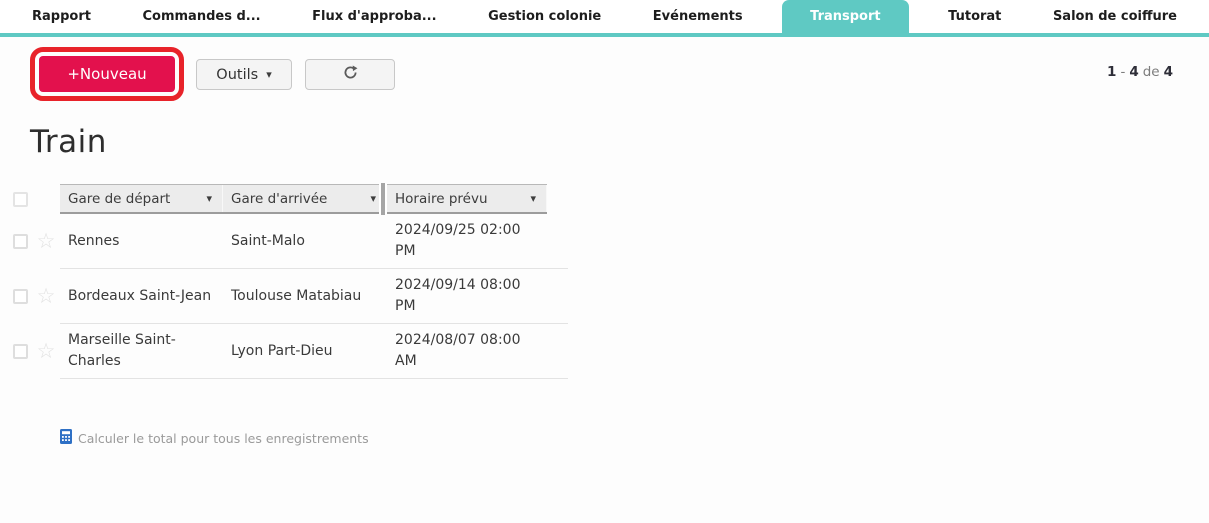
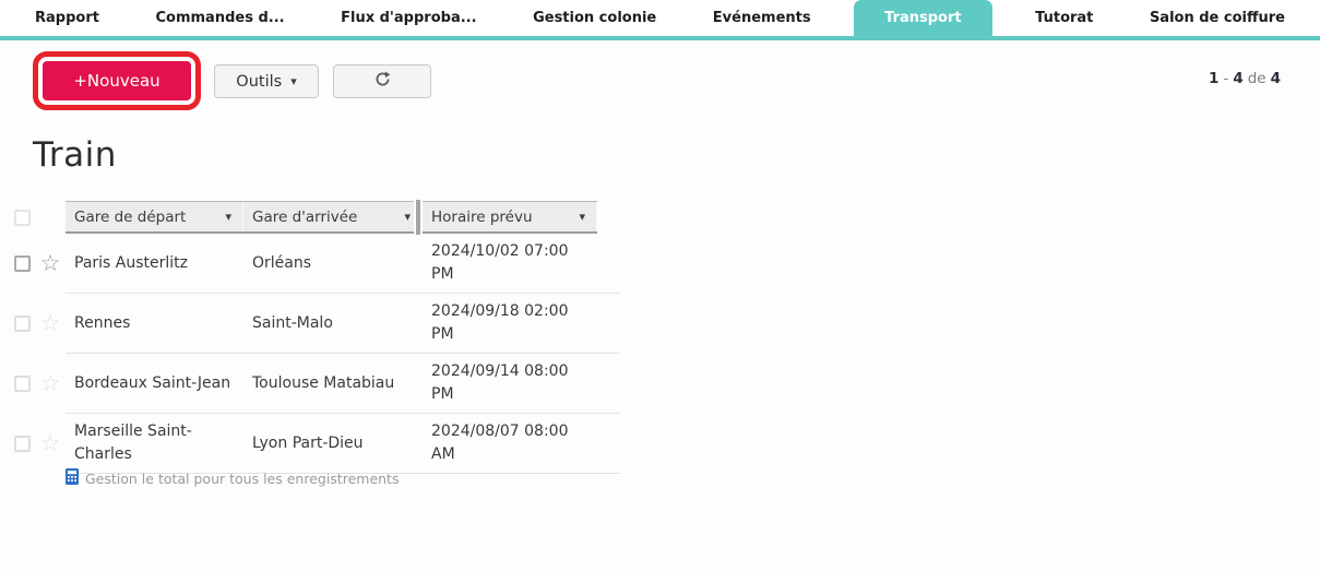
  Rapport
  Commandes d...
  Flux d'approba...
  Gestion colonie
  Evénements
  Transport
  Tutorat
  Salon de coiffure
  +Nouveau
  Outils
  ▾
  1 - 4 de 4
  Train
  Gare de départ
  ▾
  Gare d'arrivée
  ▾
  Horaire prévu
  ▾
+ ☆
+ Paris Austerlitz
+ Orléans
+ 2024/10/02 07:00 PM
  Rennes
  Saint-Malo
- 2024/09/25 02:00 PM
+ 2024/09/18 02:00 PM
  Bordeaux Saint-Jean
  Toulouse Matabiau
  2024/09/14 08:00 PM
  Marseille Saint-Charles
  Lyon Part-Dieu
  2024/08/07 08:00 AM
- Calculer le total pour tous les enregistrements
+ Gestion le total pour tous les enregistrements
